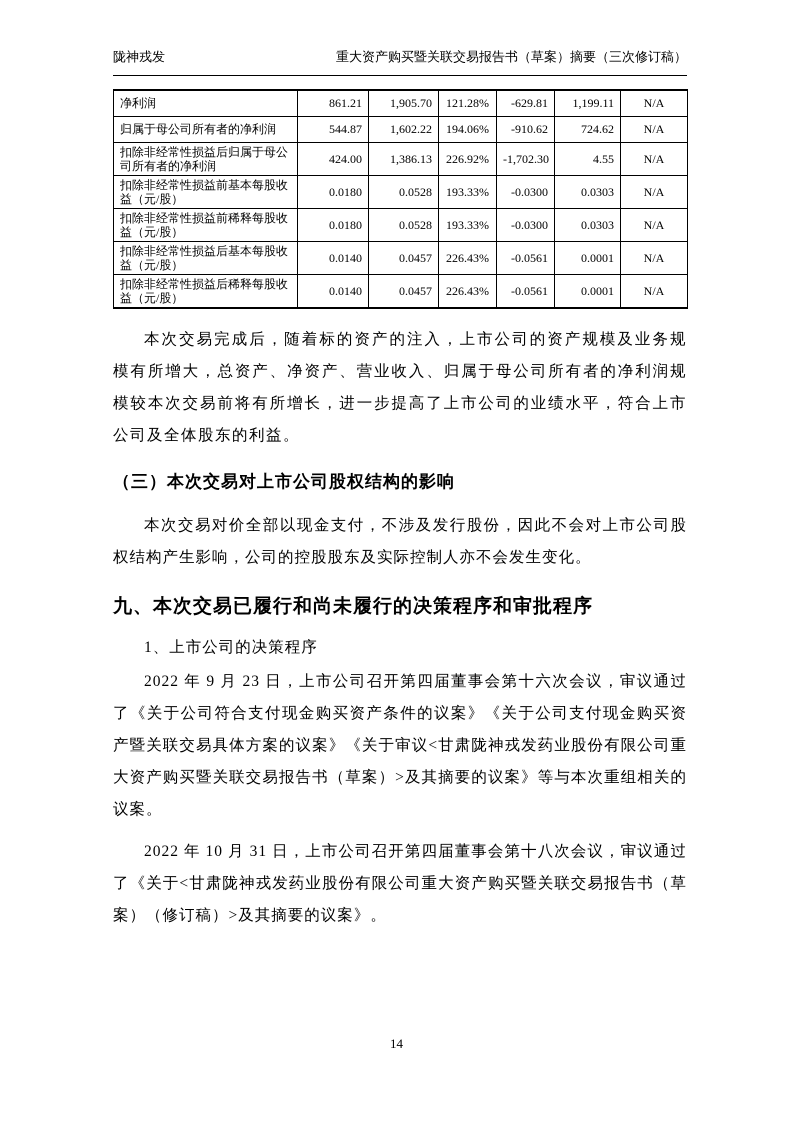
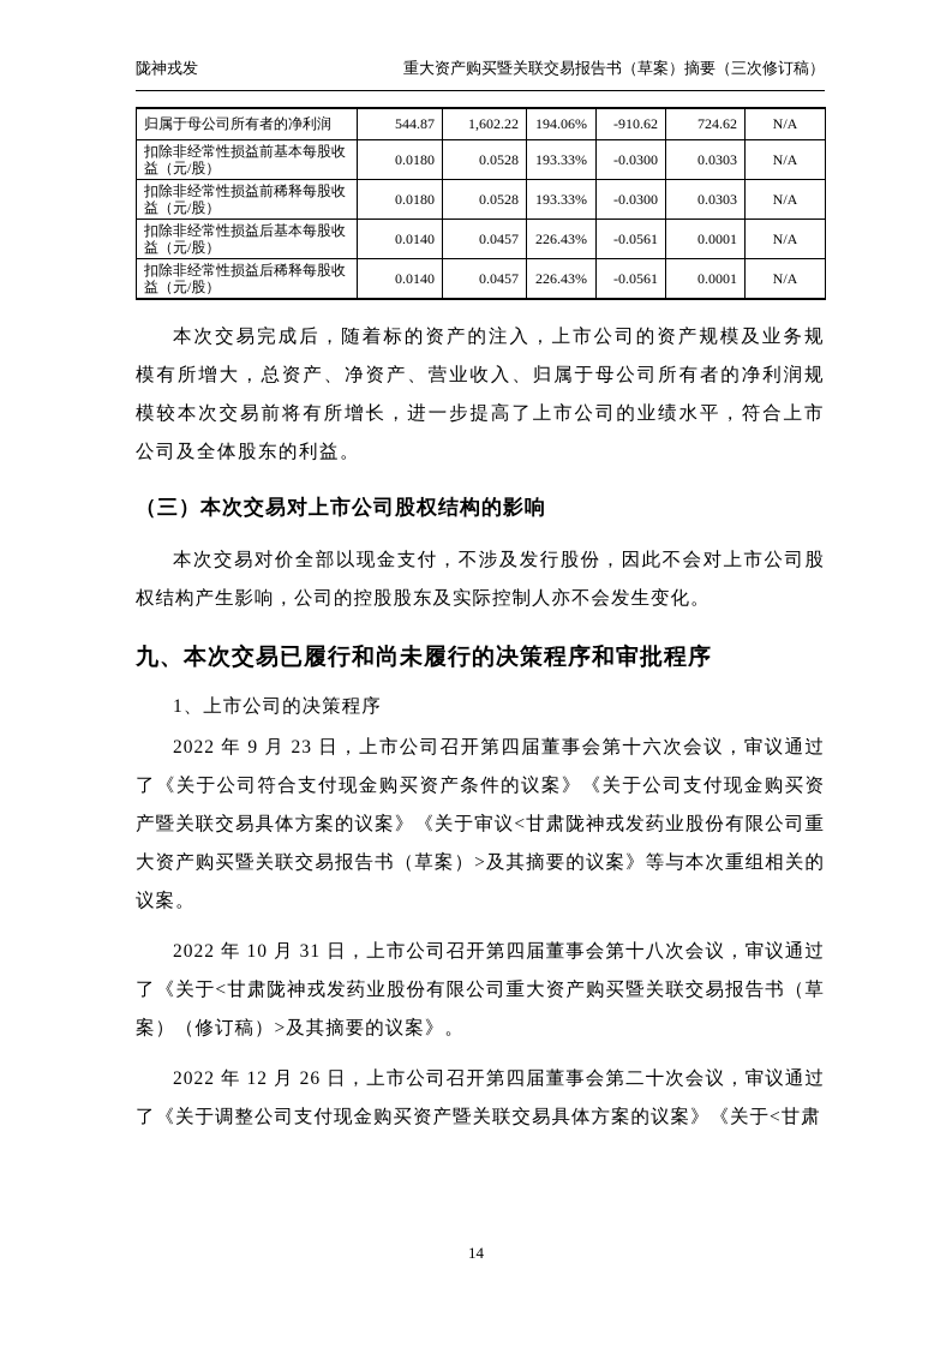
  陇神戎发
  重大资产购买暨关联交易报告书（草案）摘要（三次修订稿）
- 净利润	861.21	1,905.70	121.28%	-629.81	1,199.11	N/A
  归属于母公司所有者的净利润	544.87	1,602.22	194.06%	-910.62	724.62	N/A
- 扣除非经常性损益后归属于母公司所有者的净利润	424.00	1,386.13	226.92%	-1,702.30	4.55	N/A
  扣除非经常性损益前基本每股收益（元/股）	0.0180	0.0528	193.33%	-0.0300	0.0303	N/A
  扣除非经常性损益前稀释每股收益（元/股）	0.0180	0.0528	193.33%	-0.0300	0.0303	N/A
  扣除非经常性损益后基本每股收益（元/股）	0.0140	0.0457	226.43%	-0.0561	0.0001	N/A
  扣除非经常性损益后稀释每股收益（元/股）	0.0140	0.0457	226.43%	-0.0561	0.0001	N/A
  本次交易完成后，随着标的资产的注入，上市公司的资产规模及业务规模有所增大，总资产、净资产、营业收入、归属于母公司所有者的净利润规模较本次交易前将有所增长，进一步提高了上市公司的业绩水平，符合上市公司及全体股东的利益。
  （三）本次交易对上市公司股权结构的影响
  本次交易对价全部以现金支付，不涉及发行股份，因此不会对上市公司股权结构产生影响，公司的控股股东及实际控制人亦不会发生变化。
  九、本次交易已履行和尚未履行的决策程序和审批程序
  1、上市公司的决策程序
  2022 年 9 月 23 日，上市公司召开第四届董事会第十六次会议，审议通过了《关于公司符合支付现金购买资产条件的议案》《关于公司支付现金购买资产暨关联交易具体方案的议案》《关于审议<甘肃陇神戎发药业股份有限公司重大资产购买暨关联交易报告书（草案）>及其摘要的议案》等与本次重组相关的议案。
  2022 年 10 月 31 日，上市公司召开第四届董事会第十八次会议，审议通过了《关于<甘肃陇神戎发药业股份有限公司重大资产购买暨关联交易报告书（草案）（修订稿）>及其摘要的议案》。
+ 2022 年 12 月 26 日，上市公司召开第四届董事会第二十次会议，审议通过了《关于调整公司支付现金购买资产暨关联交易具体方案的议案》《关于<甘肃
  14
